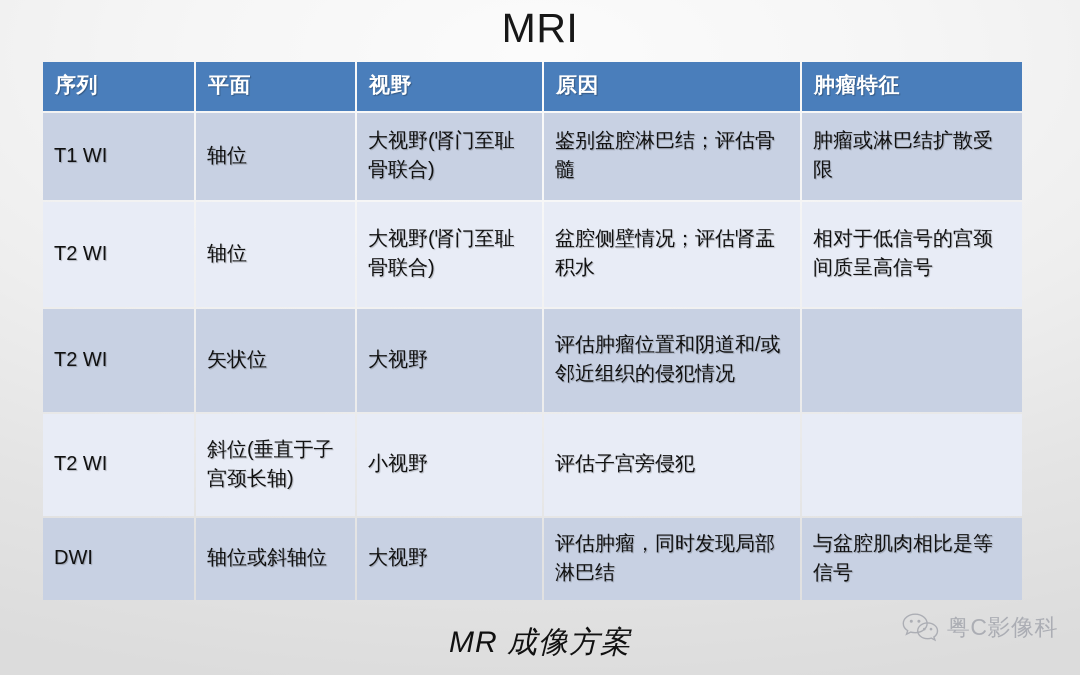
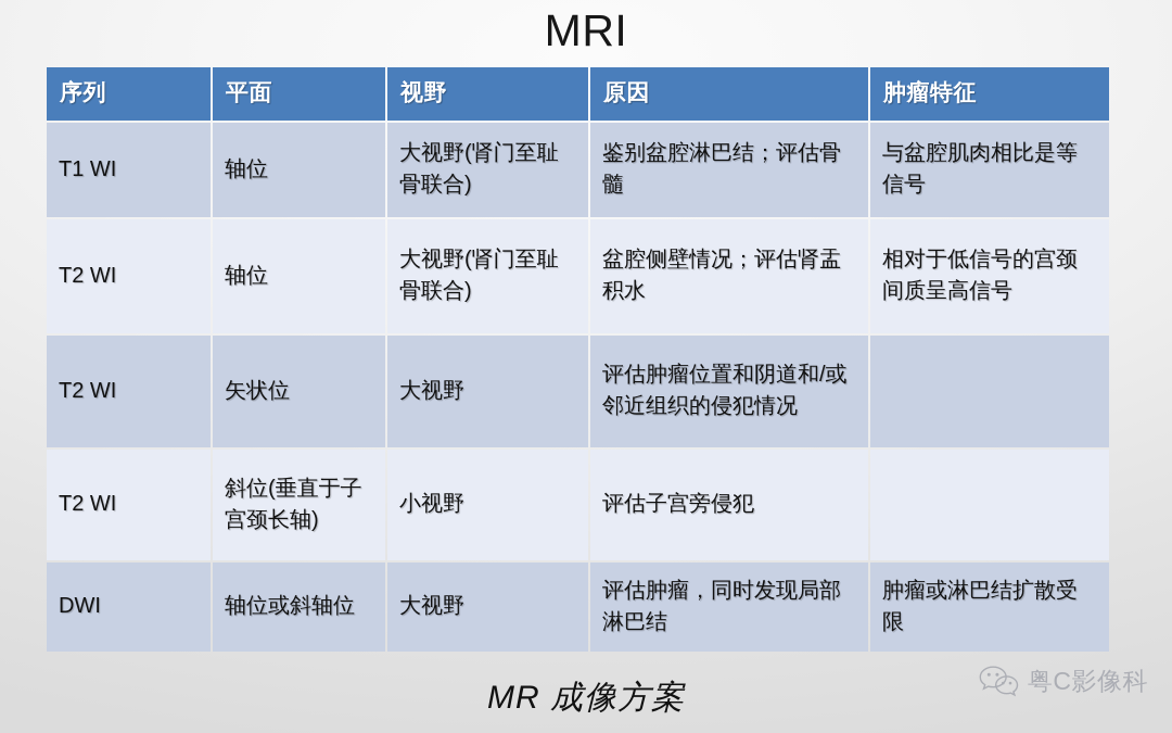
  MRI
  序列	平面	视野	原因	肿瘤特征
- T1 WI	轴位	大视野(肾门至耻骨联合)	鉴别盆腔淋巴结；评估骨髓	肿瘤或淋巴结扩散受限
+ T1 WI	轴位	大视野(肾门至耻骨联合)	鉴别盆腔淋巴结；评估骨髓	与盆腔肌肉相比是等信号
  T2 WI	轴位	大视野(肾门至耻骨联合)	盆腔侧壁情况；评估肾盂积水	相对于低信号的宫颈间质呈高信号
  T2 WI	矢状位	大视野	评估肿瘤位置和阴道和/或邻近组织的侵犯情况
  T2 WI	斜位(垂直于子宫颈长轴)	小视野	评估子宫旁侵犯
- DWI	轴位或斜轴位	大视野	评估肿瘤，同时发现局部淋巴结	与盆腔肌肉相比是等信号
+ DWI	轴位或斜轴位	大视野	评估肿瘤，同时发现局部淋巴结	肿瘤或淋巴结扩散受限
  MR 成像方案
  粤C影像科
